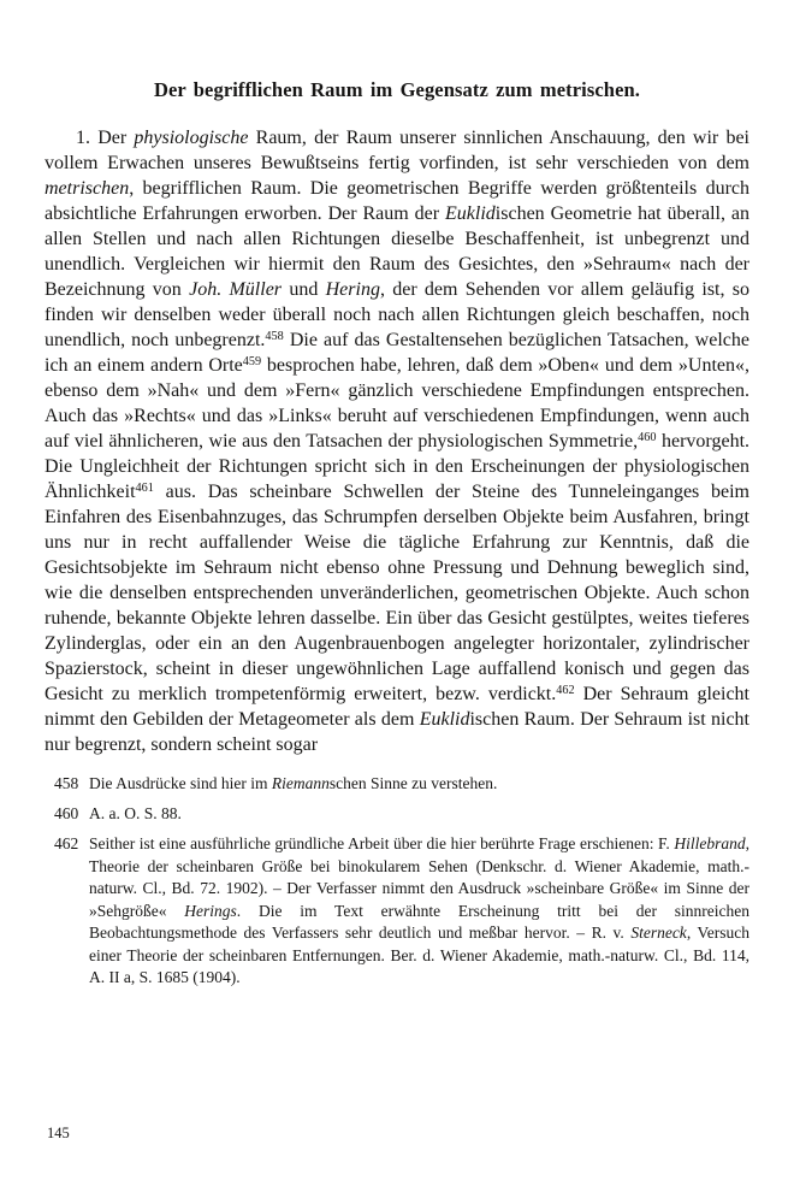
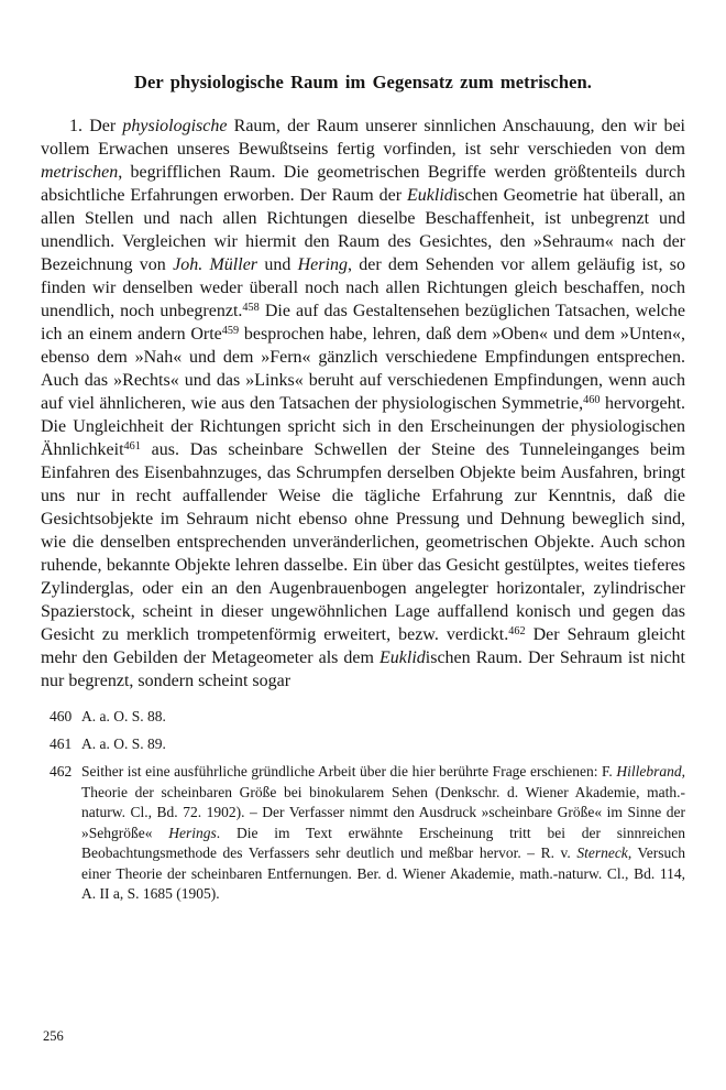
- Der begrifflichen Raum im Gegensatz zum metrischen.
+ Der physiologische Raum im Gegensatz zum metrischen.
- 1. Der physiologische Raum, der Raum unserer sinnlichen Anschauung, den wir bei vollem Erwachen unseres Bewußtseins fertig vorfinden, ist sehr verschieden von dem metrischen, begrifflichen Raum. Die geometrischen Begriffe werden größtenteils durch absichtliche Erfahrungen erworben. Der Raum der Euklidischen Geometrie hat überall, an allen Stellen und nach allen Richtungen dieselbe Beschaffenheit, ist unbegrenzt und unendlich. Vergleichen wir hiermit den Raum des Gesichtes, den »Sehraum« nach der Bezeichnung von Joh. Müller und Hering, der dem Sehenden vor allem geläufig ist, so finden wir denselben weder überall noch nach allen Richtungen gleich beschaffen, noch unendlich, noch unbegrenzt.458 Die auf das Gestaltensehen bezüglichen Tatsachen, welche ich an einem andern Orte459 besprochen habe, lehren, daß dem »Oben« und dem »Unten«, ebenso dem »Nah« und dem »Fern« gänzlich verschiedene Empfindungen entsprechen. Auch das »Rechts« und das »Links« beruht auf verschiedenen Empfindungen, wenn auch auf viel ähnlicheren, wie aus den Tatsachen der physiologischen Symmetrie,460 hervorgeht. Die Ungleichheit der Richtungen spricht sich in den Erscheinungen der physiologischen Ähnlichkeit461 aus. Das scheinbare Schwellen der Steine des Tunneleinganges beim Einfahren des Eisenbahnzuges, das Schrumpfen derselben Objekte beim Ausfahren, bringt uns nur in recht auffallender Weise die tägliche Erfahrung zur Kenntnis, daß die Gesichtsobjekte im Sehraum nicht ebenso ohne Pressung und Dehnung beweglich sind, wie die denselben entsprechenden unveränderlichen, geometrischen Objekte. Auch schon ruhende, bekannte Objekte lehren dasselbe. Ein über das Gesicht gestülptes, weites tieferes Zylinderglas, oder ein an den Augenbrauenbogen angelegter horizontaler, zylindrischer Spazierstock, scheint in dieser ungewöhnlichen Lage auffallend konisch und gegen das Gesicht zu merklich trompetenförmig erweitert, bezw. verdickt.462 Der Sehraum gleicht nimmt den Gebilden der Metageometer als dem Euklidischen Raum. Der Sehraum ist nicht nur begrenzt, sondern scheint sogar
+ 1. Der physiologische Raum, der Raum unserer sinnlichen Anschauung, den wir bei vollem Erwachen unseres Bewußtseins fertig vorfinden, ist sehr verschieden von dem metrischen, begrifflichen Raum. Die geometrischen Begriffe werden größtenteils durch absichtliche Erfahrungen erworben. Der Raum der Euklidischen Geometrie hat überall, an allen Stellen und nach allen Richtungen dieselbe Beschaffenheit, ist unbegrenzt und unendlich. Vergleichen wir hiermit den Raum des Gesichtes, den »Sehraum« nach der Bezeichnung von Joh. Müller und Hering, der dem Sehenden vor allem geläufig ist, so finden wir denselben weder überall noch nach allen Richtungen gleich beschaffen, noch unendlich, noch unbegrenzt.458 Die auf das Gestaltensehen bezüglichen Tatsachen, welche ich an einem andern Orte459 besprochen habe, lehren, daß dem »Oben« und dem »Unten«, ebenso dem »Nah« und dem »Fern« gänzlich verschiedene Empfindungen entsprechen. Auch das »Rechts« und das »Links« beruht auf verschiedenen Empfindungen, wenn auch auf viel ähnlicheren, wie aus den Tatsachen der physiologischen Symmetrie,460 hervorgeht. Die Ungleichheit der Richtungen spricht sich in den Erscheinungen der physiologischen Ähnlichkeit461 aus. Das scheinbare Schwellen der Steine des Tunneleinganges beim Einfahren des Eisenbahnzuges, das Schrumpfen derselben Objekte beim Ausfahren, bringt uns nur in recht auffallender Weise die tägliche Erfahrung zur Kenntnis, daß die Gesichtsobjekte im Sehraum nicht ebenso ohne Pressung und Dehnung beweglich sind, wie die denselben entsprechenden unveränderlichen, geometrischen Objekte. Auch schon ruhende, bekannte Objekte lehren dasselbe. Ein über das Gesicht gestülptes, weites tieferes Zylinderglas, oder ein an den Augenbrauenbogen angelegter horizontaler, zylindrischer Spazierstock, scheint in dieser ungewöhnlichen Lage auffallend konisch und gegen das Gesicht zu merklich trompetenförmig erweitert, bezw. verdickt.462 Der Sehraum gleicht mehr den Gebilden der Metageometer als dem Euklidischen Raum. Der Sehraum ist nicht nur begrenzt, sondern scheint sogar
- 458
- Die Ausdrücke sind hier im Riemannschen Sinne zu verstehen.
  460
  A. a. O. S. 88.
+ 461
+ A. a. O. S. 89.
  462
- Seither ist eine ausführliche gründliche Arbeit über die hier berührte Frage erschienen: F. Hillebrand, Theorie der scheinbaren Größe bei binokularem Sehen (Denkschr. d. Wiener Akademie, math.-naturw. Cl., Bd. 72. 1902). – Der Verfasser nimmt den Ausdruck »scheinbare Größe« im Sinne der »Sehgröße« Herings. Die im Text erwähnte Erscheinung tritt bei der sinnreichen Beobachtungsmethode des Verfassers sehr deutlich und meßbar hervor. – R. v. Sterneck, Versuch einer Theorie der scheinbaren Entfernungen. Ber. d. Wiener Akademie, math.-naturw. Cl., Bd. 114, A. II a, S. 1685 (1904).
+ Seither ist eine ausführliche gründliche Arbeit über die hier berührte Frage erschienen: F. Hillebrand, Theorie der scheinbaren Größe bei binokularem Sehen (Denkschr. d. Wiener Akademie, math.-naturw. Cl., Bd. 72. 1902). – Der Verfasser nimmt den Ausdruck »scheinbare Größe« im Sinne der »Sehgröße« Herings. Die im Text erwähnte Erscheinung tritt bei der sinnreichen Beobachtungsmethode des Verfassers sehr deutlich und meßbar hervor. – R. v. Sterneck, Versuch einer Theorie der scheinbaren Entfernungen. Ber. d. Wiener Akademie, math.-naturw. Cl., Bd. 114, A. II a, S. 1685 (1905).
- 145
+ 256
